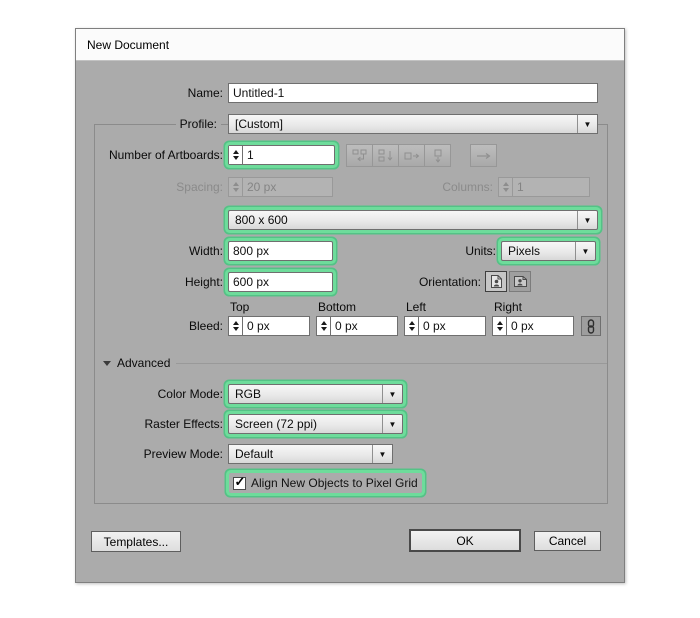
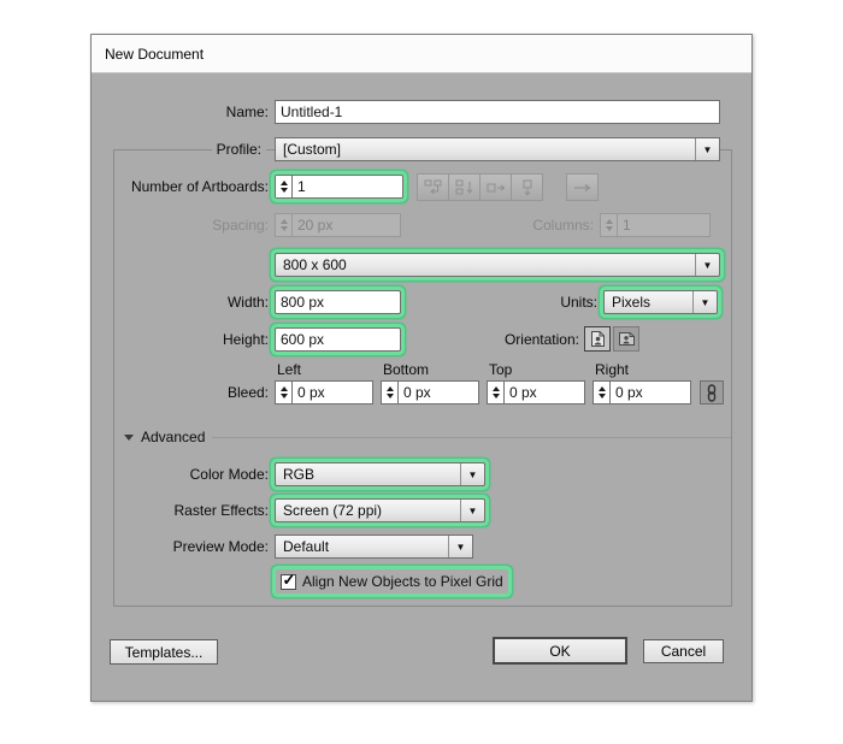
  New Document
  Name:
  Untitled-1
  Profile:
  [Custom]
  ▼
  Number of Artboards:
  1
  Spacing:
  20 px
  Columns:
  1
  800 x 600
  ▼
  Width:
  800 px
  Units:
  Pixels
  ▼
  Height:
  600 px
  Orientation:
  Bleed:
- Top
+ Left
  Bottom
- Left
+ Top
  Right
  0 px
  0 px
  0 px
  0 px
  Advanced
  Color Mode:
  RGB
  ▼
  Raster Effects:
  Screen (72 ppi)
  ▼
  Preview Mode:
  Default
  ▼
  ✓
  Align New Objects to Pixel Grid
  Templates...
  OK
  Cancel
